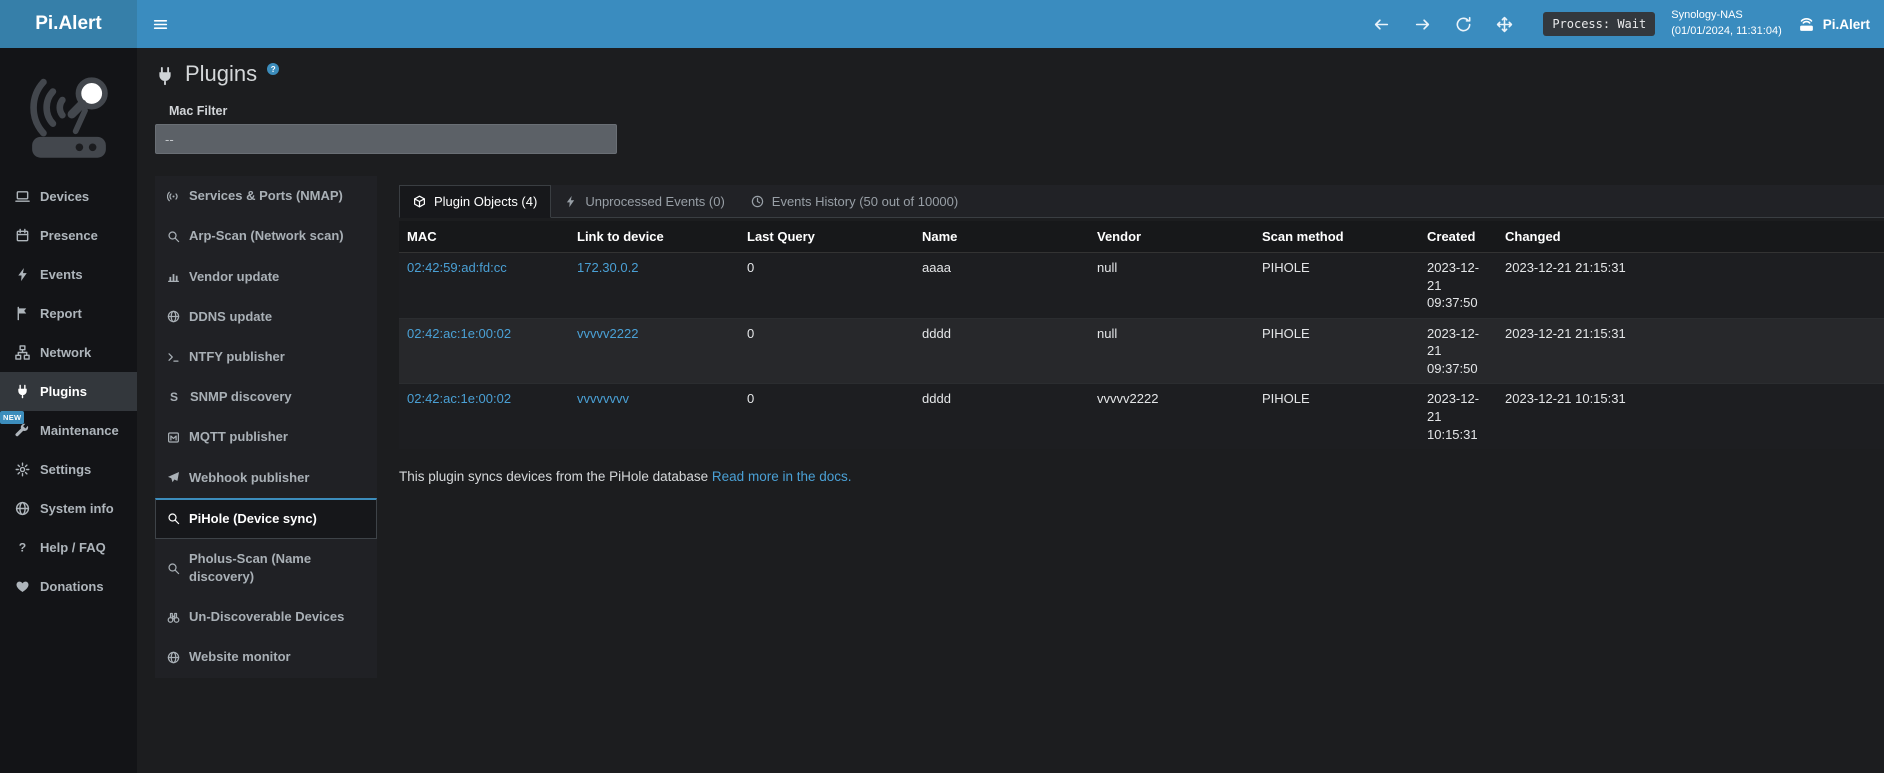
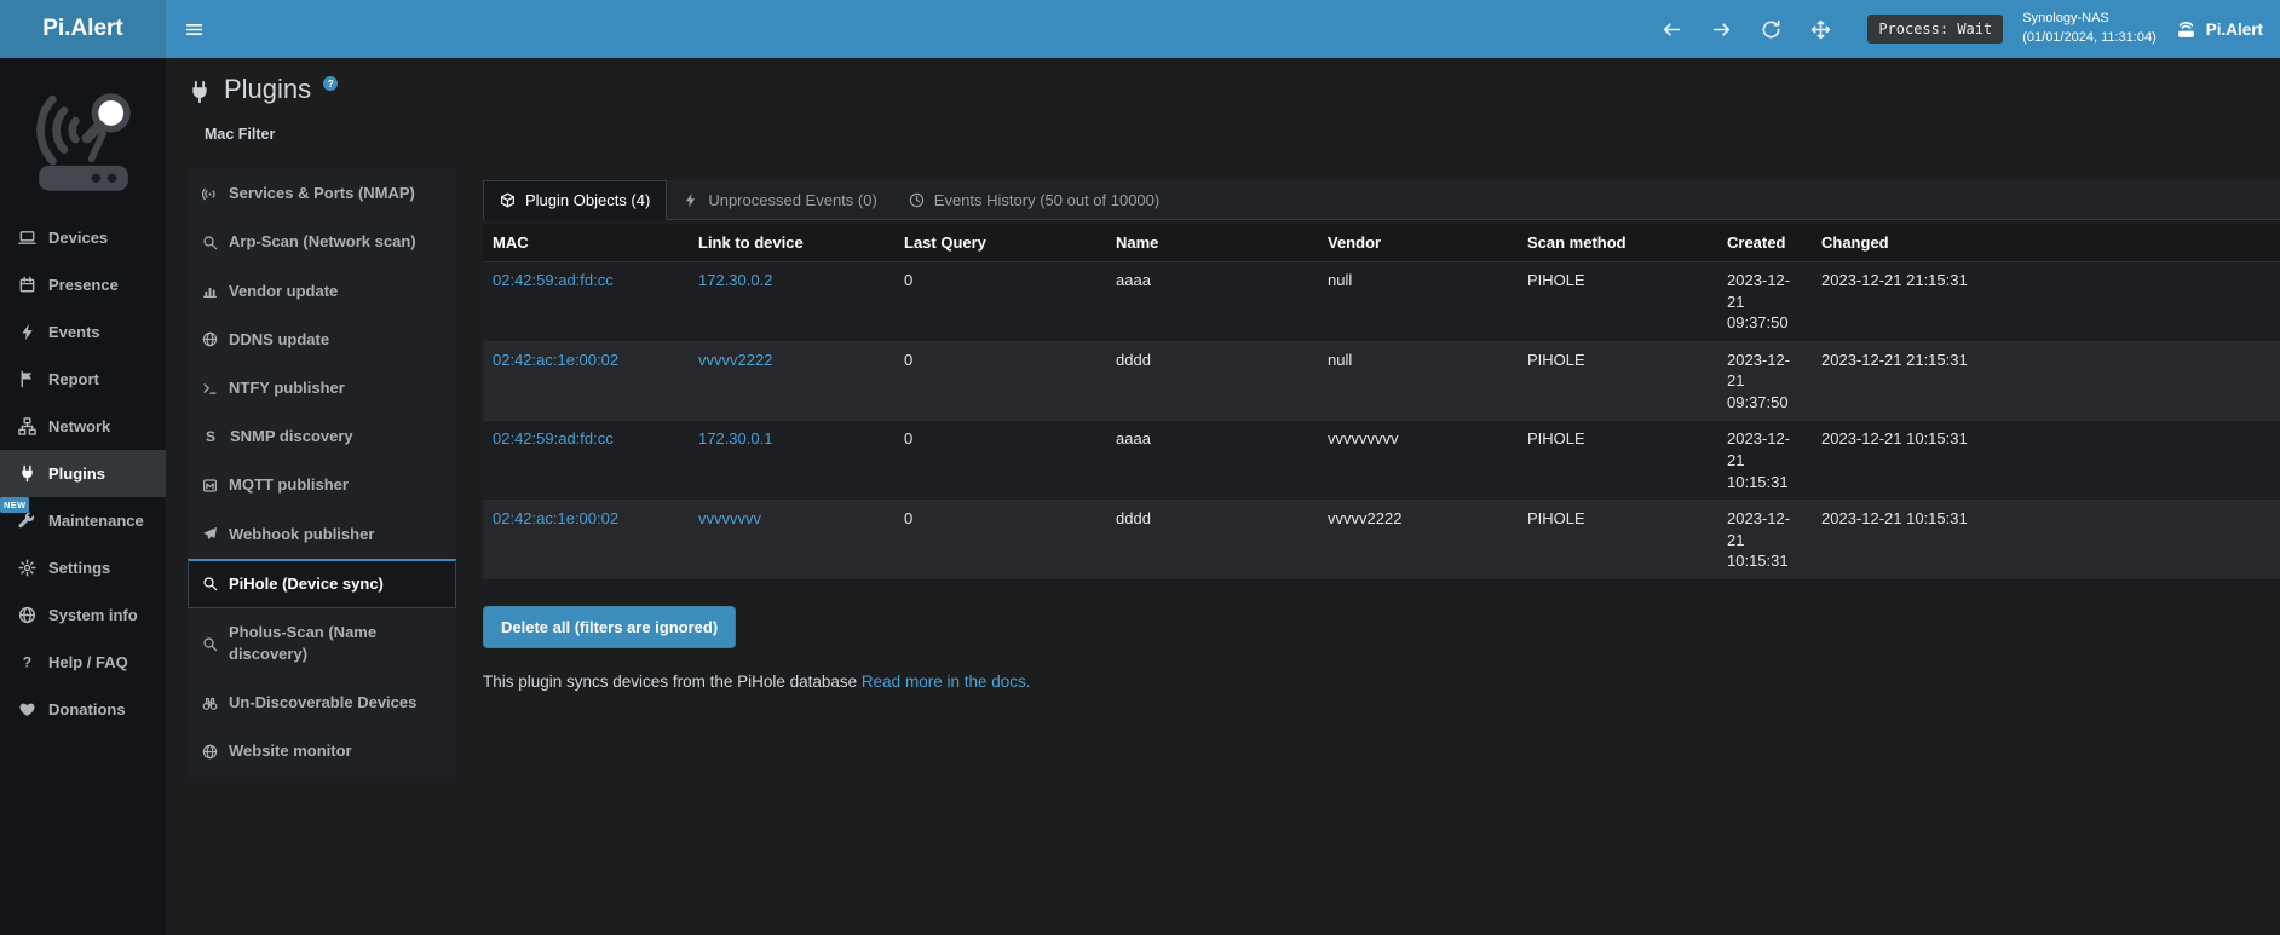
  Pi.Alert
  Process: Wait
  Synology-NAS
  (01/01/2024, 11:31:04)
  Pi.Alert
  Devices
  Presence
  Events
  Report
  Network
  Plugins
  NEW
  Maintenance
  Settings
  System info
  ?
  Help / FAQ
  Donations
  Plugins
  ?
  Mac Filter
- --
  Services & Ports (NMAP)
  Arp-Scan (Network scan)
  Vendor update
  DDNS update
  NTFY publisher
  S
  SNMP discovery
  MQTT publisher
  Webhook publisher
  PiHole (Device sync)
  Pholus-Scan (Name discovery)
  Un-Discoverable Devices
  Website monitor
  Plugin Objects (4)
  Unprocessed Events (0)
  Events History (50 out of 10000)
  MAC	Link to device	Last Query	Name	Vendor	Scan method	Created	Changed
  02:42:59:ad:fd:cc	172.30.0.2	0	aaaa	null	PIHOLE	2023-12-21 09:37:50	2023-12-21 21:15:31
  02:42:ac:1e:00:02	vvvvv2222	0	dddd	null	PIHOLE	2023-12-21 09:37:50	2023-12-21 21:15:31
+ 02:42:59:ad:fd:cc	172.30.0.1	0	aaaa	vvvvvvvvv	PIHOLE	2023-12-21 10:15:31	2023-12-21 10:15:31
  02:42:ac:1e:00:02	vvvvvvvv	0	dddd	vvvvv2222	PIHOLE	2023-12-21 10:15:31	2023-12-21 10:15:31
+ Delete all (filters are ignored)
  This plugin syncs devices from the PiHole database Read more in the docs.
